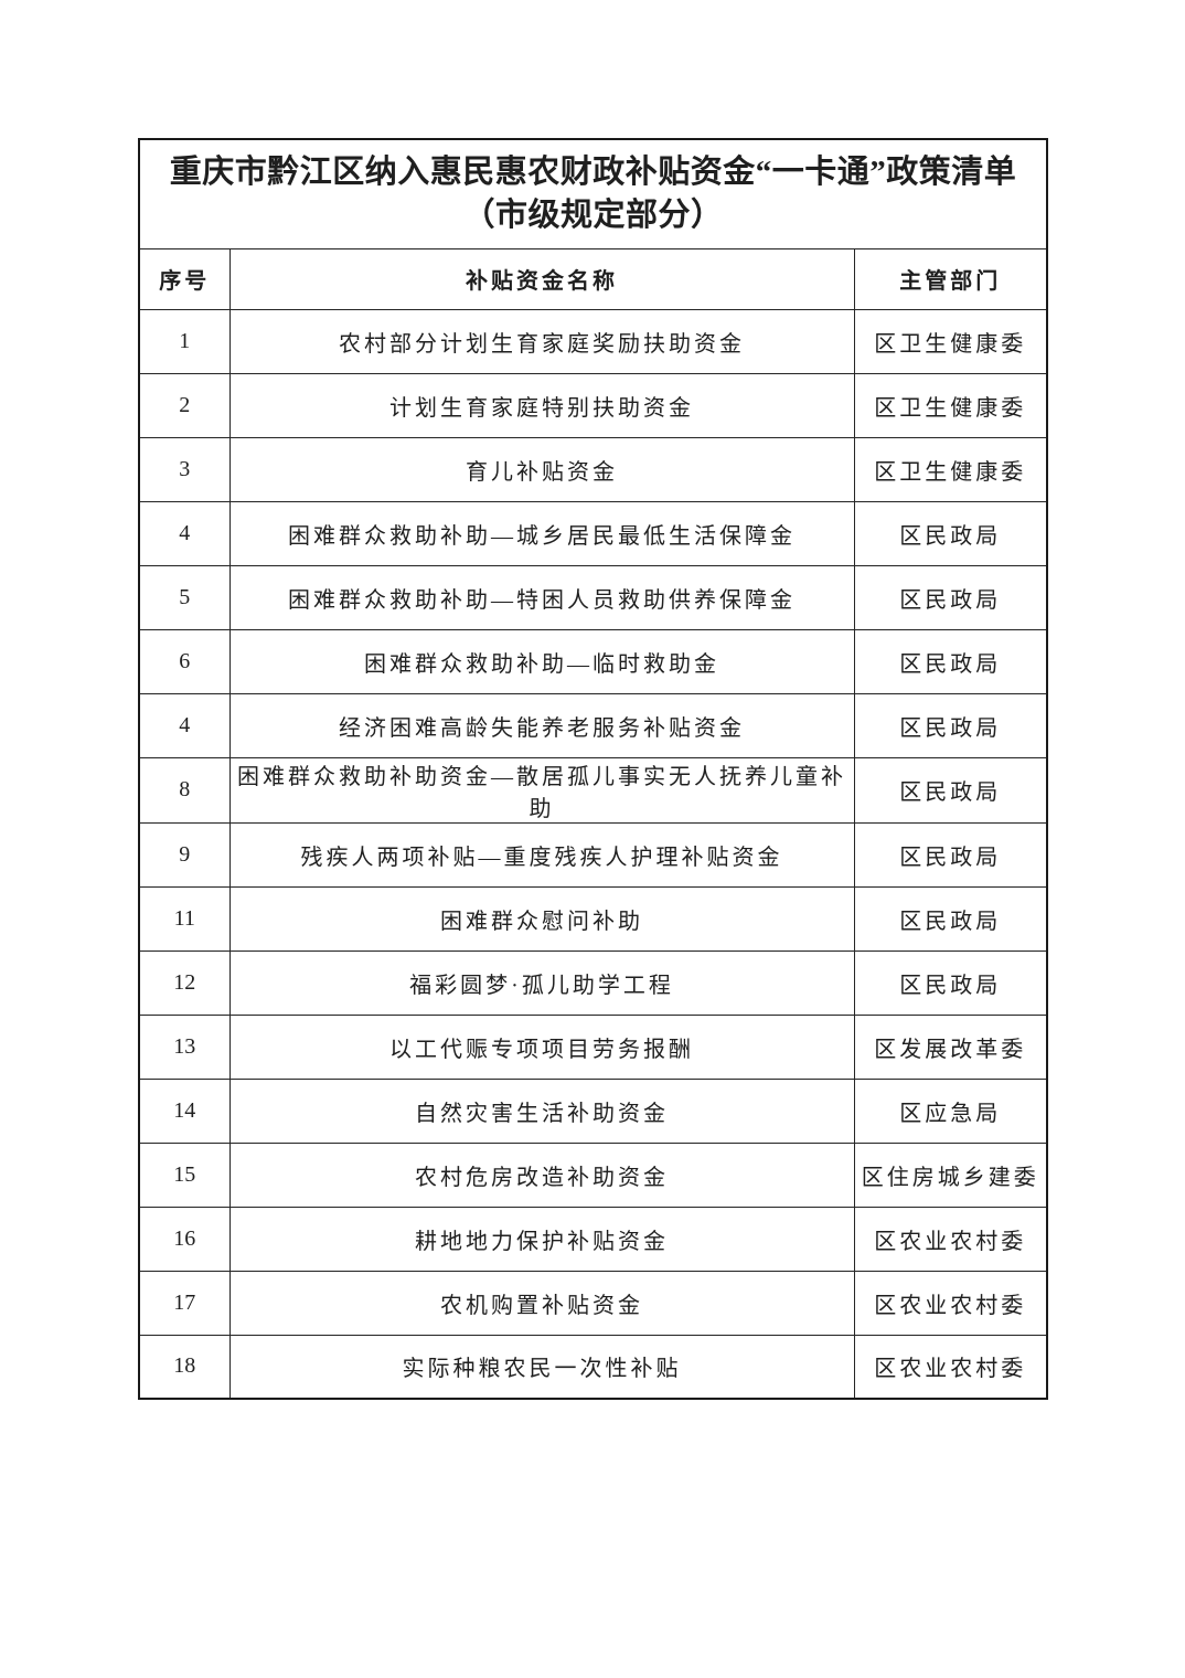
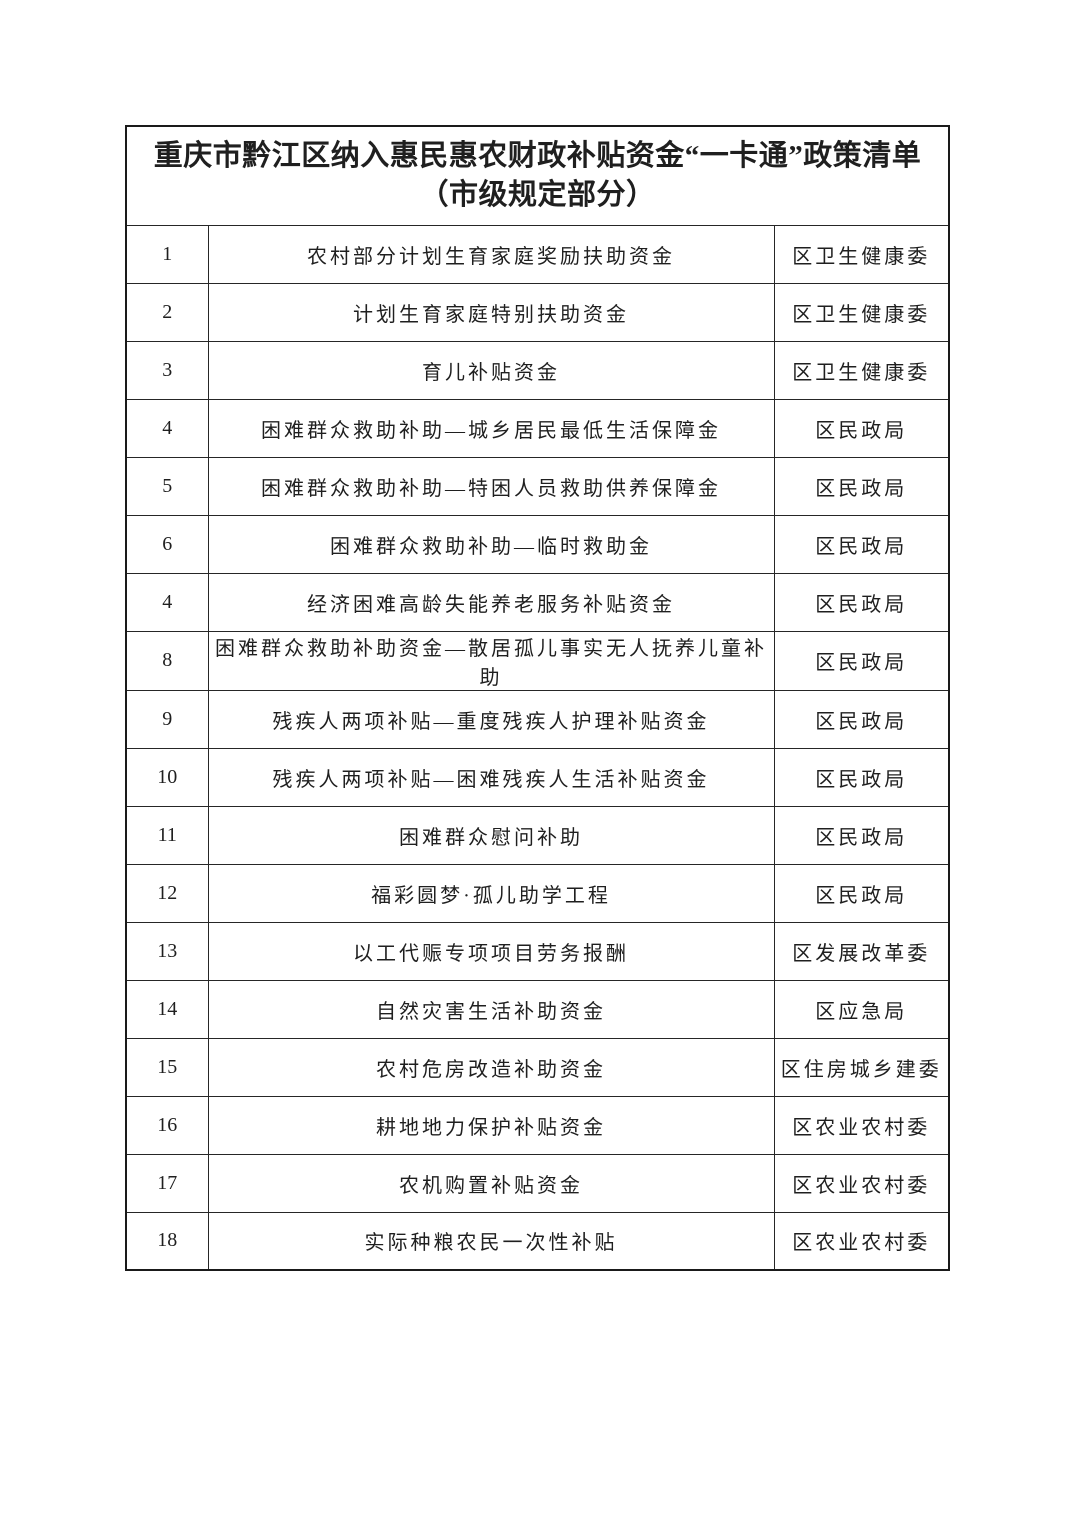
  重庆市黔江区纳入惠民惠农财政补贴资金“一卡通”政策清单 （市级规定部分）
- 序号	补贴资金名称	主管部门
  1	农村部分计划生育家庭奖励扶助资金	区卫生健康委
  2	计划生育家庭特别扶助资金	区卫生健康委
  3	育儿补贴资金	区卫生健康委
  4	困难群众救助补助—城乡居民最低生活保障金	区民政局
  5	困难群众救助补助—特困人员救助供养保障金	区民政局
  6	困难群众救助补助—临时救助金	区民政局
  4	经济困难高龄失能养老服务补贴资金	区民政局
  8	困难群众救助补助资金—散居孤儿事实无人抚养儿童补助	区民政局
  9	残疾人两项补贴—重度残疾人护理补贴资金	区民政局
+ 10	残疾人两项补贴—困难残疾人生活补贴资金	区民政局
  11	困难群众慰问补助	区民政局
  12	福彩圆梦·孤儿助学工程	区民政局
  13	以工代赈专项项目劳务报酬	区发展改革委
  14	自然灾害生活补助资金	区应急局
  15	农村危房改造补助资金	区住房城乡建委
  16	耕地地力保护补贴资金	区农业农村委
  17	农机购置补贴资金	区农业农村委
  18	实际种粮农民一次性补贴	区农业农村委
